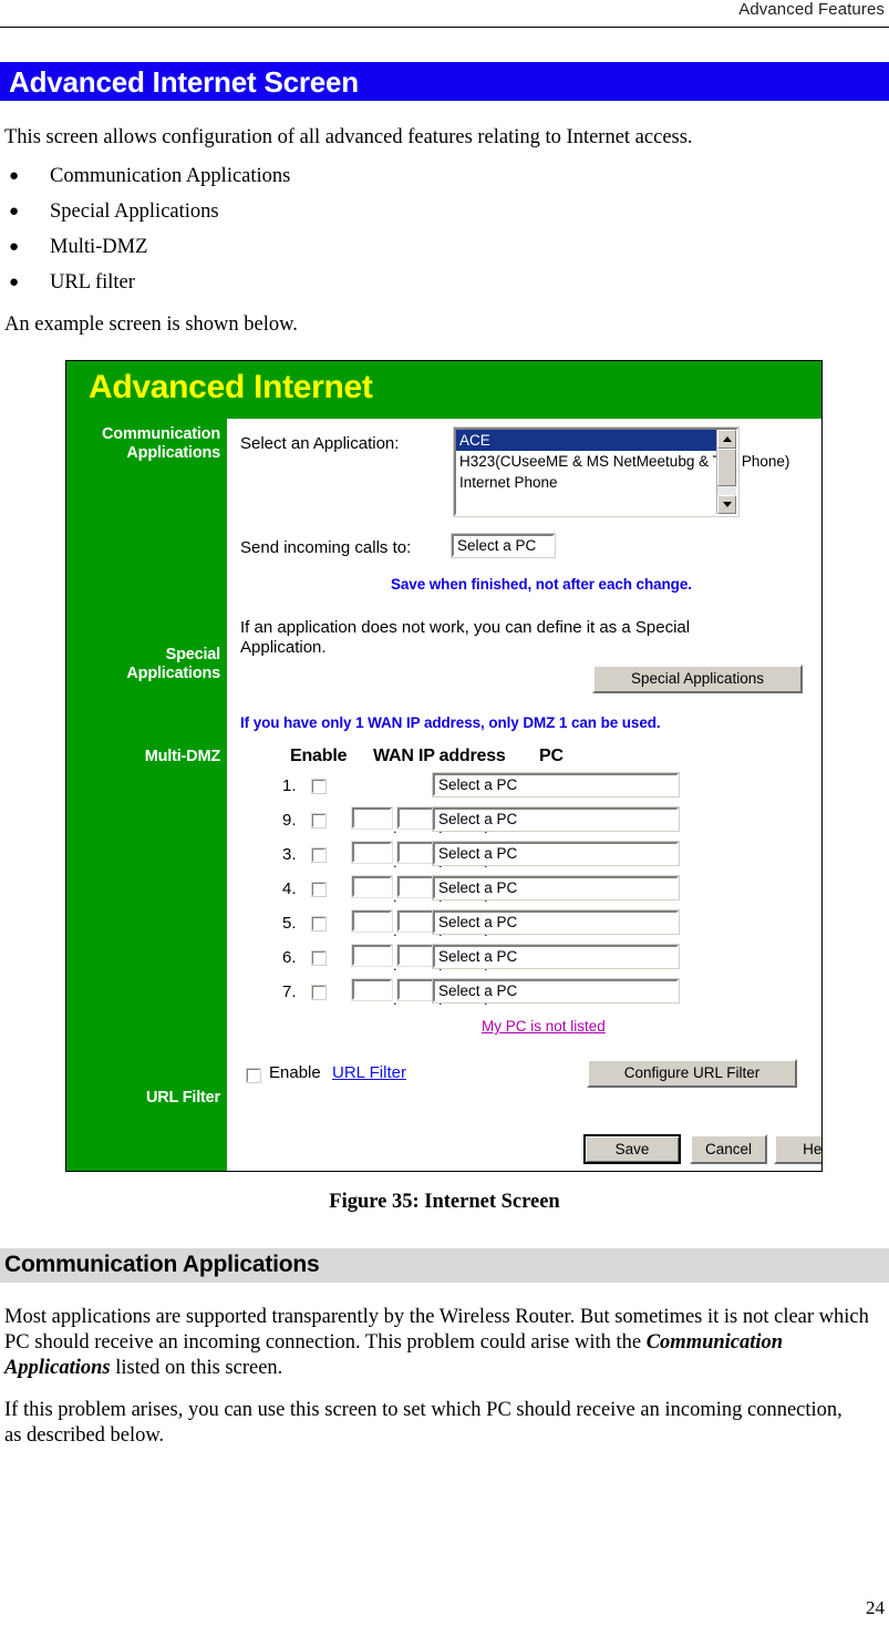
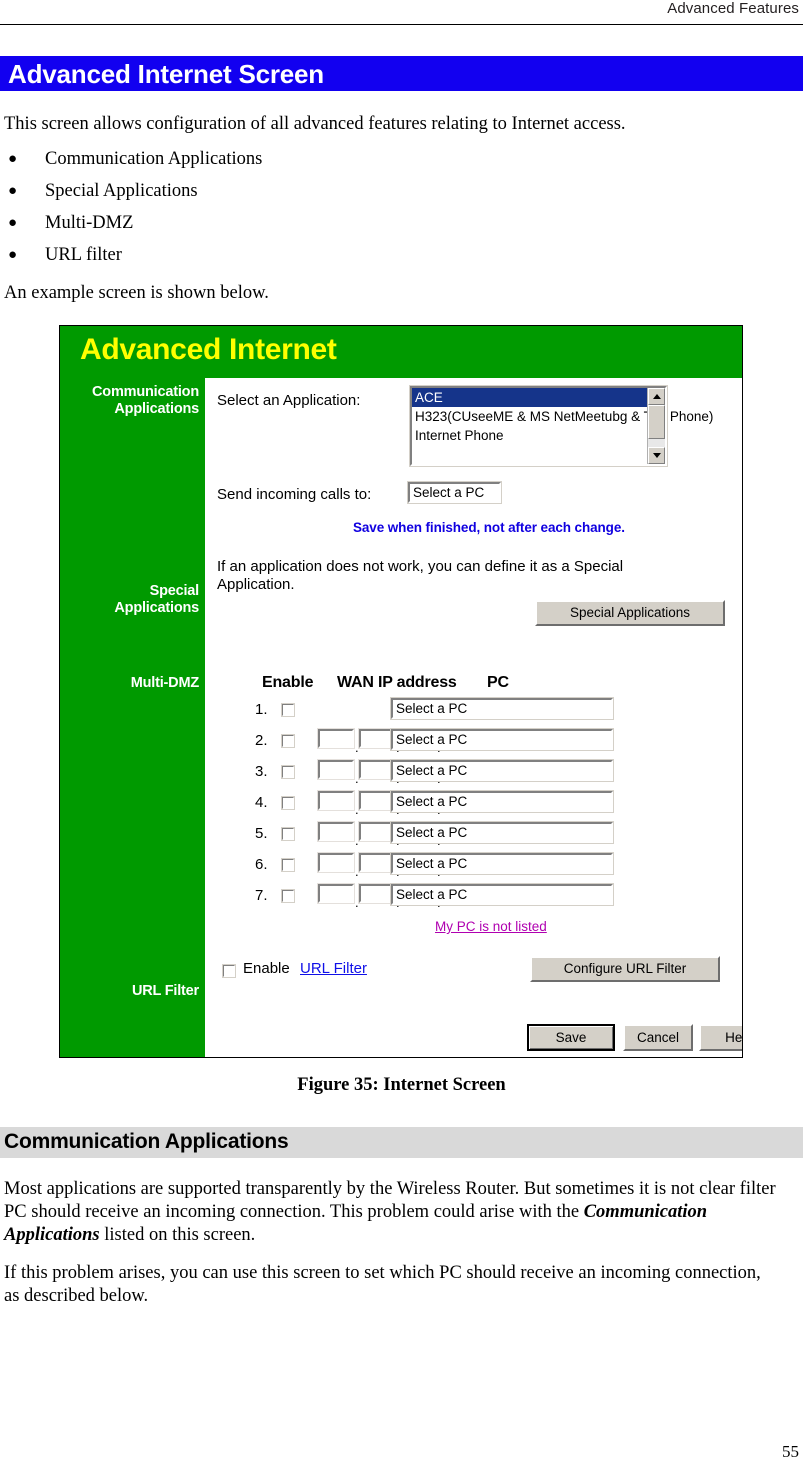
  Advanced Features
  Advanced Internet Screen
  This screen allows configuration of all advanced features relating to Internet access.
  ●
  Communication Applications
  ●
  Special Applications
  ●
  Multi-DMZ
  ●
  URL filter
  An example screen is shown below.
  Advanced Internet
  Communication Applications
  Special Applications
  Multi-DMZ
  URL Filter
  Select an Application:
  ACE
  H323(CUseeME & MS NetMeetubg & Phone)
  Internet Phone
  Send incoming calls to:
  Select a PC
  Save when finished, not after each change.
  If an application does not work, you can define it as a Special
  Application.
  Special Applications
- If you have only 1 WAN IP address, only DMZ 1 can be used.
  Enable
  WAN IP address
  PC
  1.
  Select a PC
- 9.
+ 2.
  .
  Select a PC
  3.
  .
  Select a PC
  4.
  .
  Select a PC
  5.
  .
  Select a PC
  6.
  .
  Select a PC
  7.
  .
  Select a PC
  My PC is not listed
  Enable
  URL Filter
  Configure URL Filter
  Save
  Cancel
  Figure 35: Internet Screen
  Communication Applications
- Most applications are supported transparently by the Wireless Router. But sometimes it is not clear which PC should receive an incoming connection. This problem could arise with the Communication Applications listed on this screen.
+ Most applications are supported transparently by the Wireless Router. But sometimes it is not clear filter PC should receive an incoming connection. This problem could arise with the Communication Applications listed on this screen.
  If this problem arises, you can use this screen to set which PC should receive an incoming connection, as described below.
- 24
+ 55
